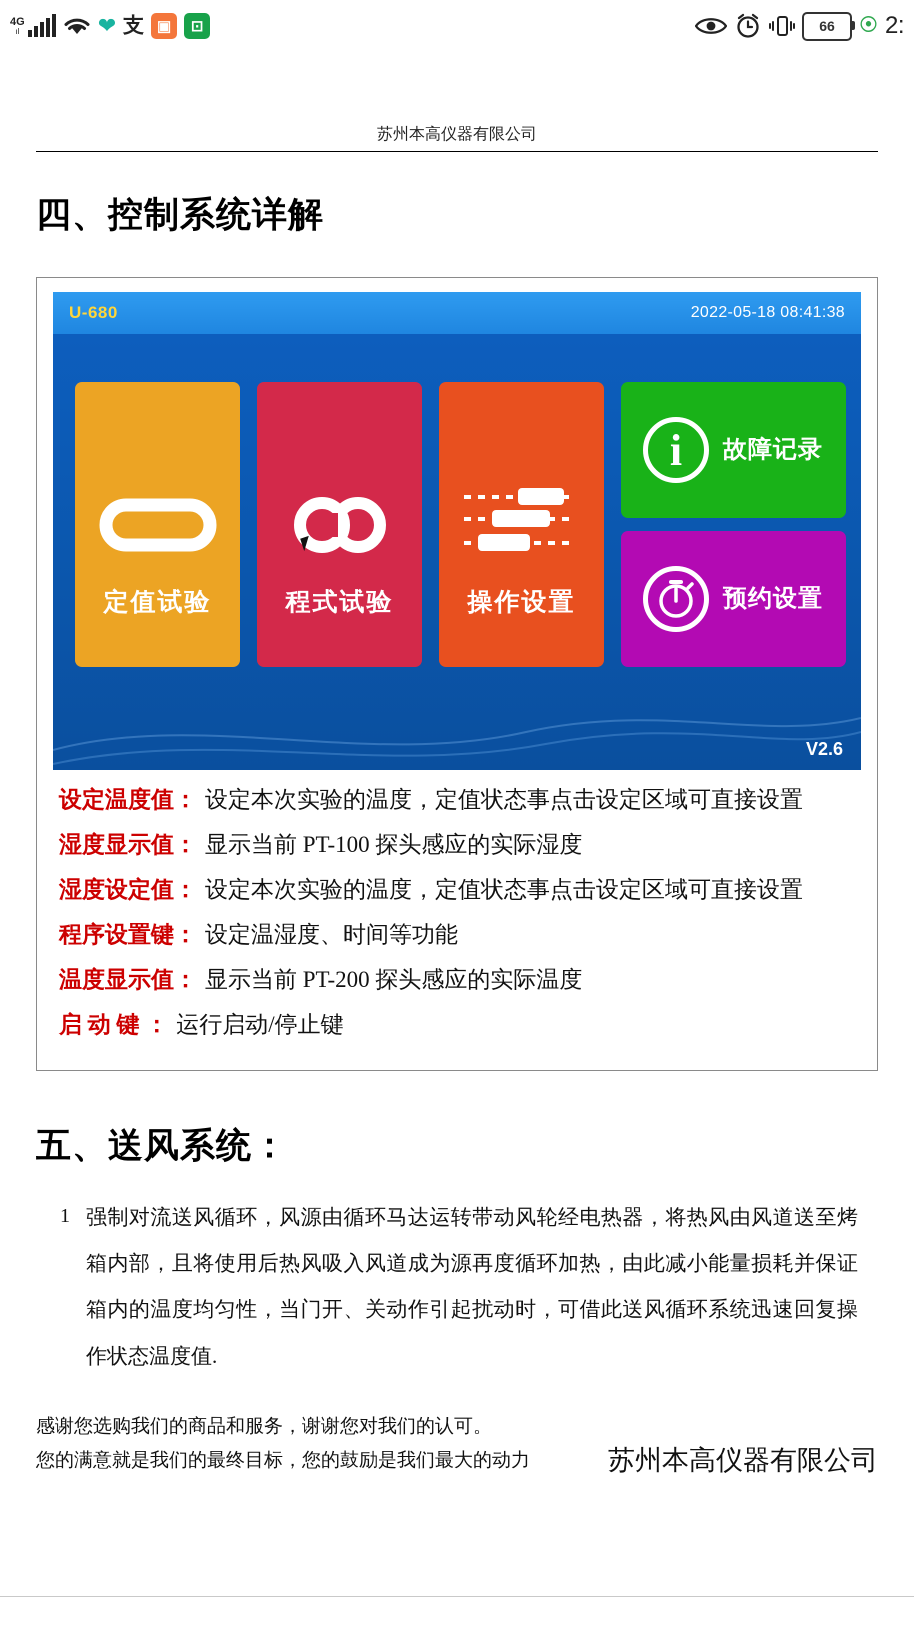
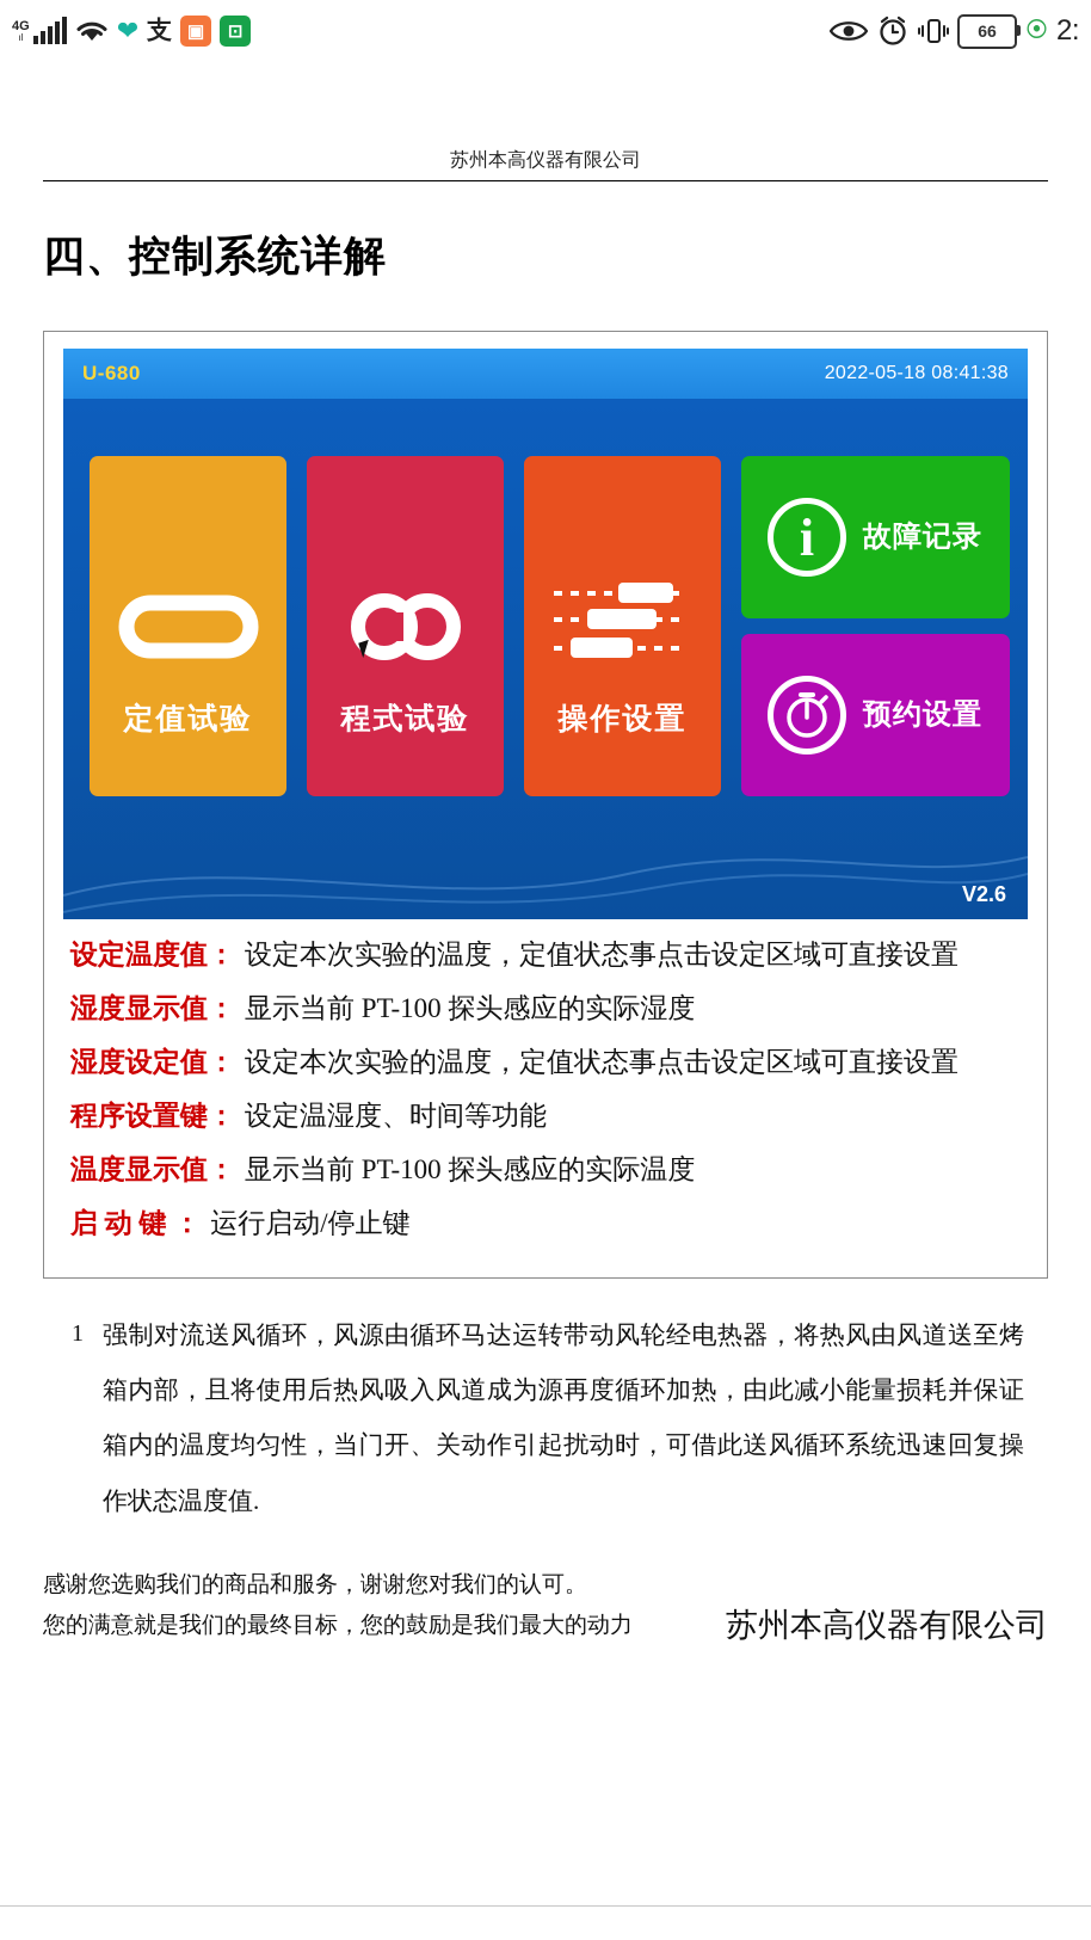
  4G
  ıl
  ❤
  支
  ▣
  ⊡
  66
  ⦿
  2:
  苏州本高仪器有限公司
  四、控制系统详解
  U-680
  2022-05-18 08:41:38
  定值试验
  程式试验
  操作设置
  i
  故障记录
  预约设置
  V2.6
  设定温度值：
  设定本次实验的温度，定值状态事点击设定区域可直接设置
  湿度显示值：
  显示当前 PT-100 探头感应的实际湿度
  湿度设定值：
  设定本次实验的温度，定值状态事点击设定区域可直接设置
  程序设置键：
  设定温湿度、时间等功能
  温度显示值：
- 显示当前 PT-200 探头感应的实际温度
+ 显示当前 PT-100 探头感应的实际温度
  启 动 键 ：
  运行启动/停止键
- 五、送风系统：
  1
  强制对流送风循环，风源由循环马达运转带动风轮经电热器，将热风由风道送至烤箱内部，且将使用后热风吸入风道成为源再度循环加热，由此减小能量损耗并保证箱内的温度均匀性，当门开、关动作引起扰动时，可借此送风循环系统迅速回复操作状态温度值.
  感谢您选购我们的商品和服务，谢谢您对我们的认可。
  您的满意就是我们的最终目标，您的鼓励是我们最大的动力
  苏州本高仪器有限公司
